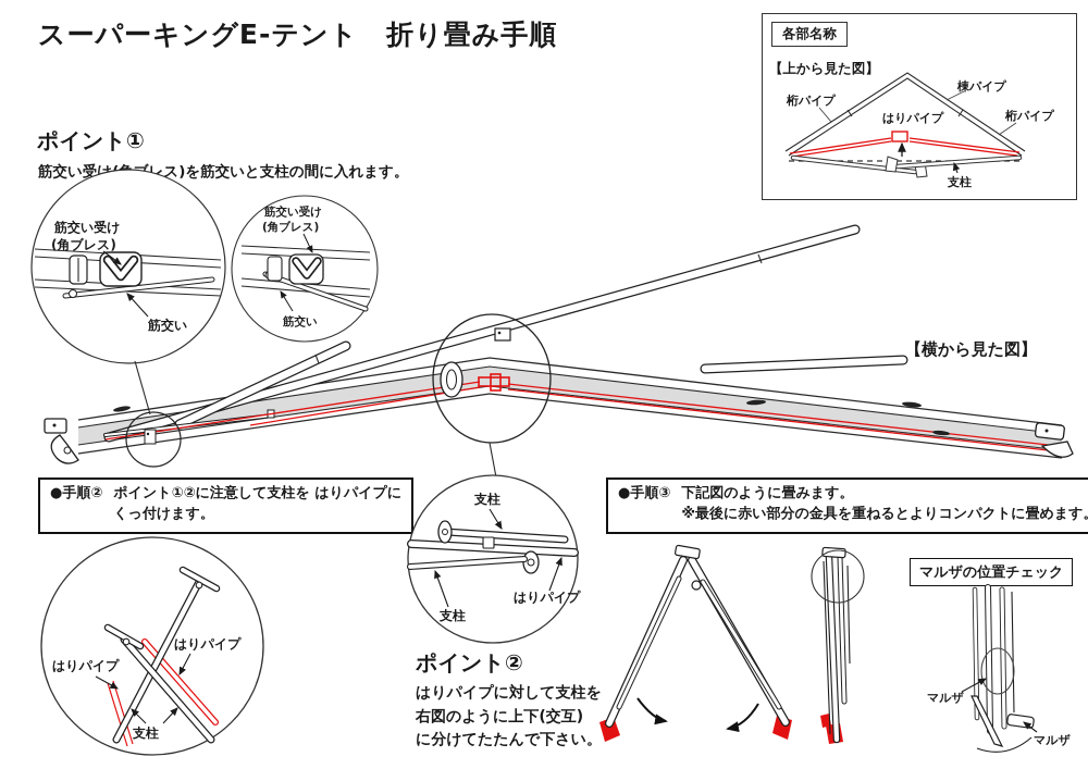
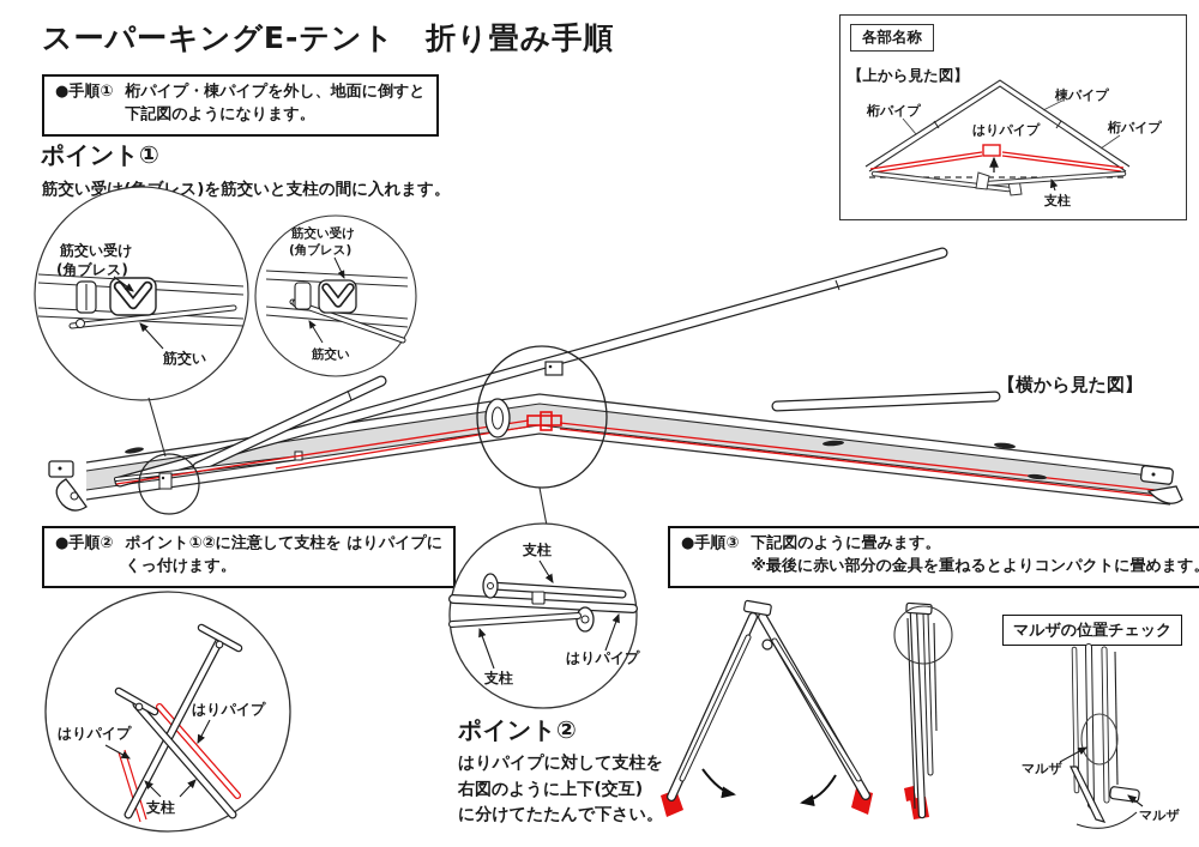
  スーパーキングE-テント 折り畳み手順
+ ●手順①
+ 桁パイプ・棟パイプを外し、地面に倒すと
+ 下記図のようになります。
  ポイント①
  筋交い受けレス)を筋交いと支柱の間に入れます。
  各部名称
  【上から見た図】
  桁パイプ
  棟パイプ
  はりパイプ
  桁パイプ
  支柱
  筋交い受け
  (角ブレス)
  筋交い
  筋交い受け
  (角ブレス)
  筋交い
  【横から見た図】
  ●手順②
  ポイント①②に注意して支柱を はりパイプに
  くっ付けます。
  ●手順③
  下記図のように畳みます。
  ※最後に赤い部分の金具を重ねるとよりコンパクトに畳めます
  はりパイプ
  はりパイプ
  支柱
  支柱
  はりパイプ
  支柱
  ポイント②
  はりパイプに対して支柱を
  右図のように上下(交互)
  に分けてたたんで下さい。
  マルザの位置チェック
  マルザ
  マルザ
